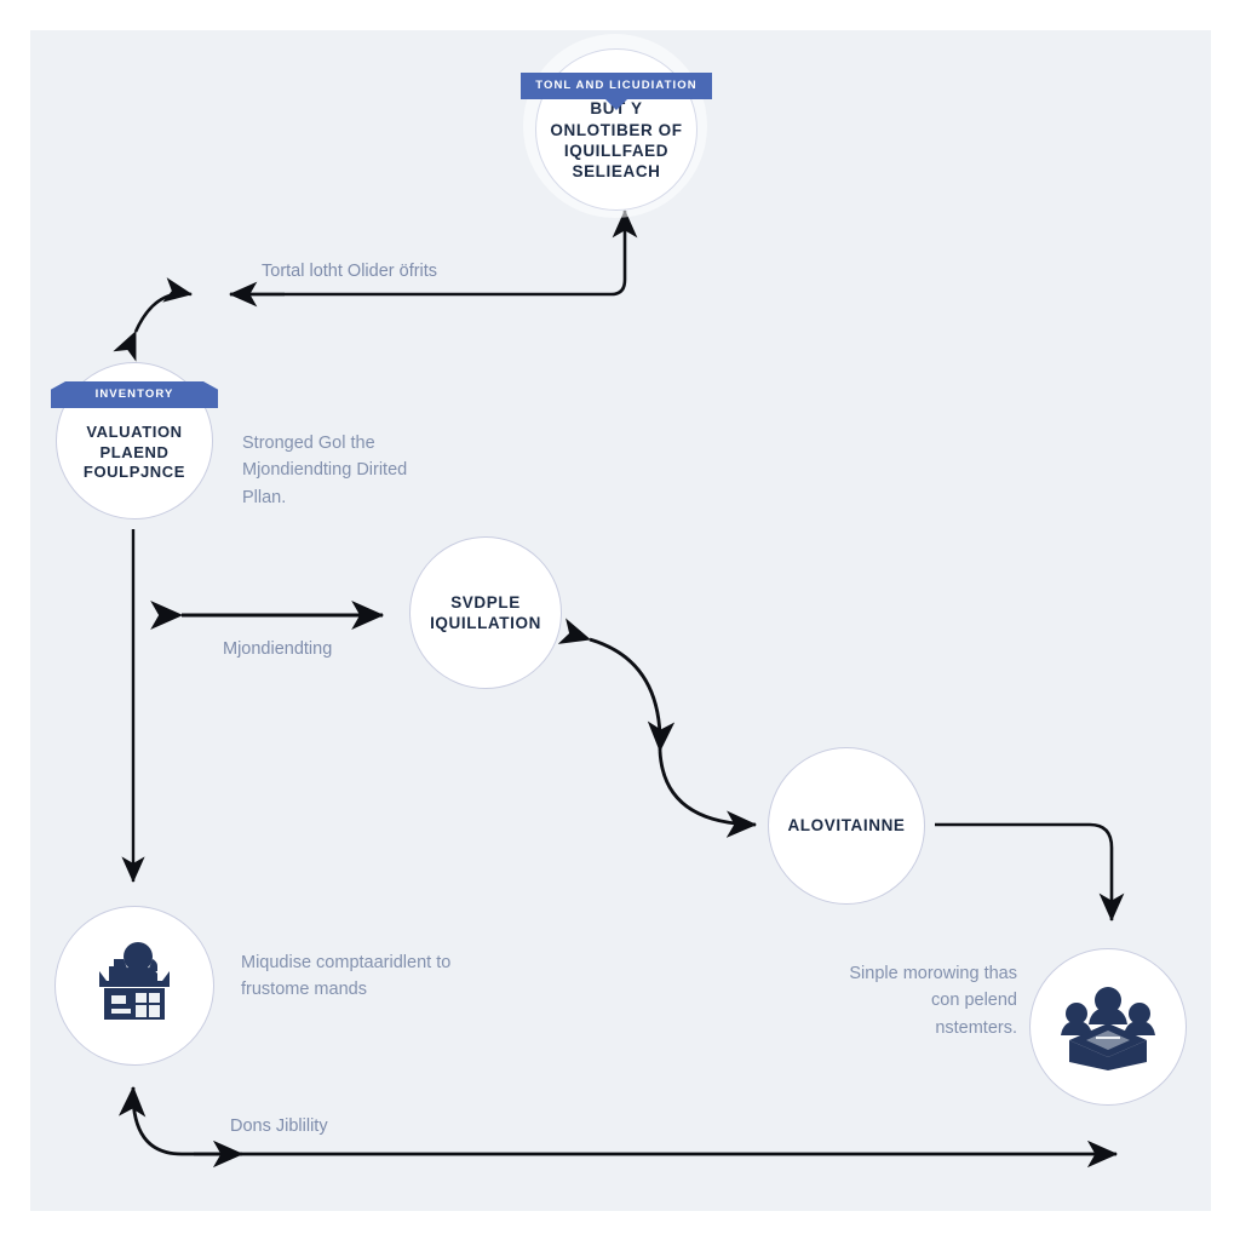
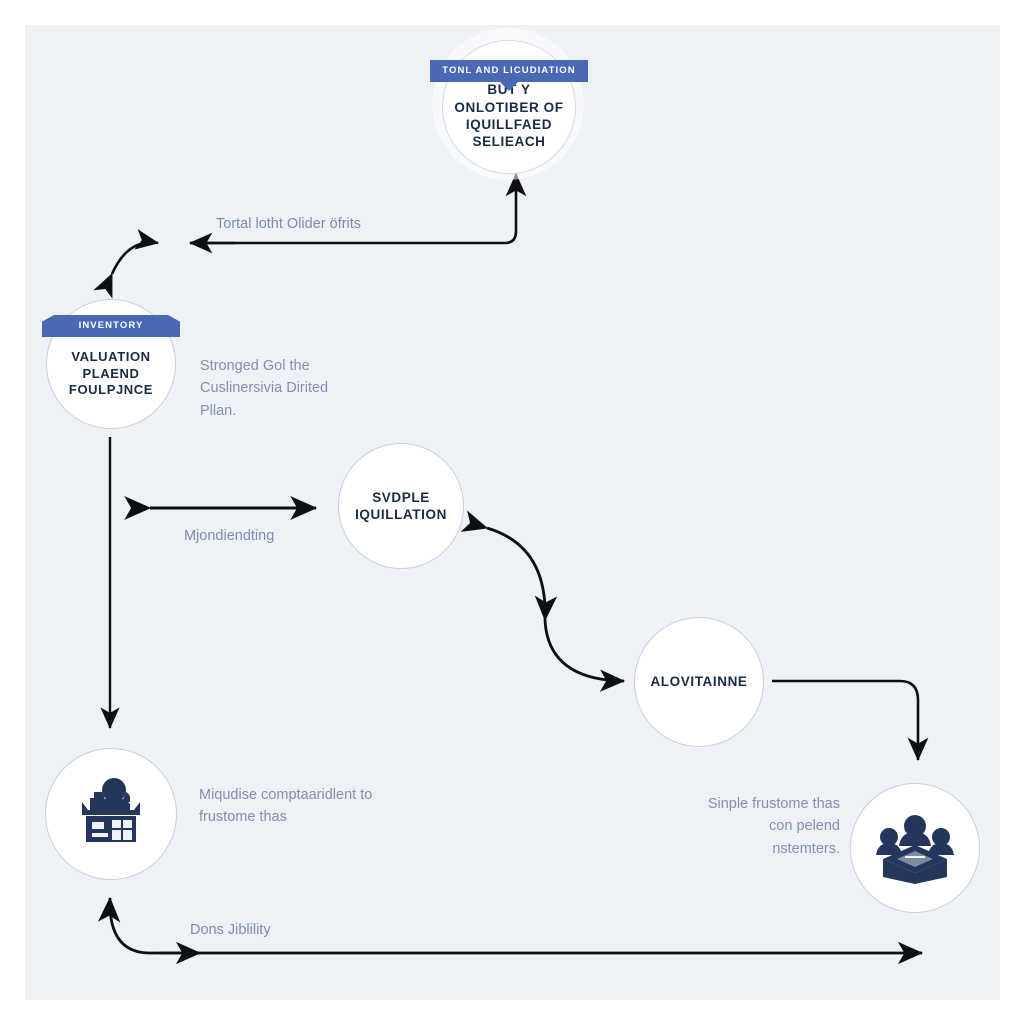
  B Y ONLOTIBER OF IQUILLFAED SELIEACH
  TONL AND LICUDIATION
  VALUATION PLAEND FOULPJNCE
  INVENTORY
- Stronged Gol the Mjondiendting Dirited Pllan.
+ Stronged Gol the Cuslinersivia Dirited Pllan.
  SVDPLE IQUILLATION
  ALOVITAINNE
- Miqudise comptaaridlent to frustome mands
+ Miqudise comptaaridlent to frustome thas
- Sinple morowing thas con pelend nstemters.
+ Sinple frustome thas con pelend nstemters.
  Tortal lotht Olider öfrits
  Mjondiendting
  Dons Jiblility
